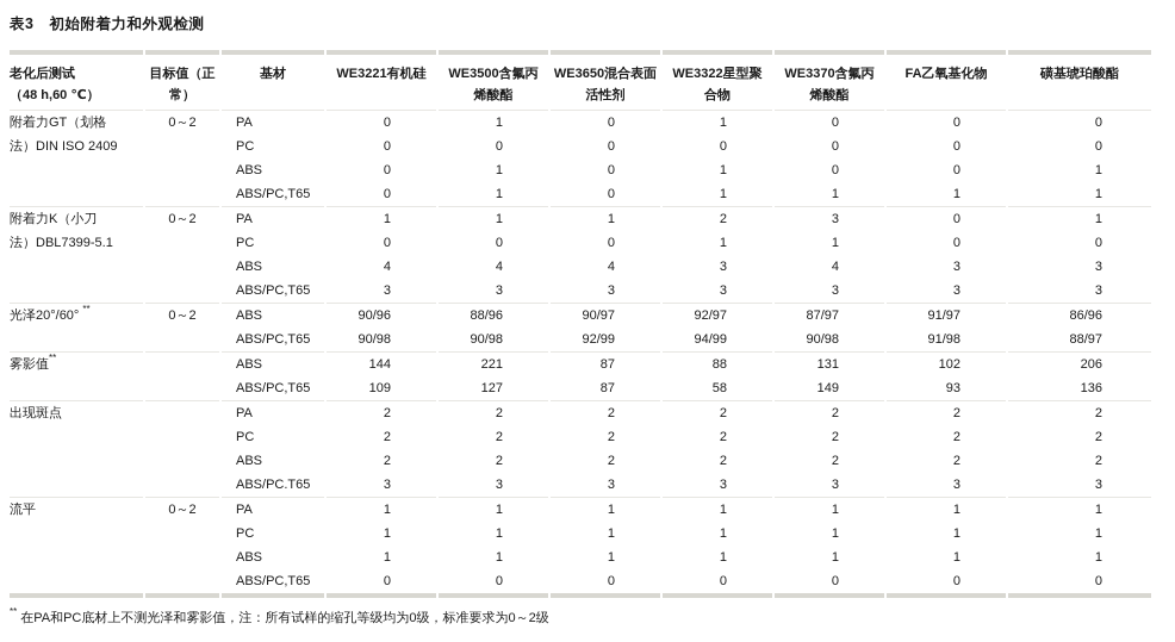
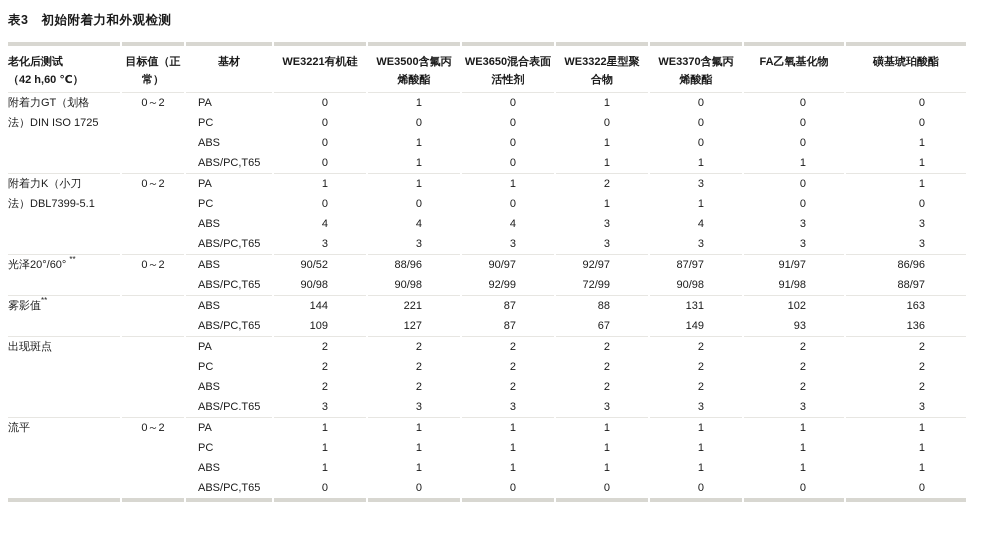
  表3 初始附着力和外观检测
- 老化后测试 （48 h,60 ℃）	目标值（正 常）	基材	WE3221有机硅	WE3500含氟丙 烯酸酯	WE3650混合表面 活性剂	WE3322星型聚 合物	WE3370含氟丙 烯酸酯	FA乙氧基化物	磺基琥珀酸酯
+ 老化后测试 （42 h,60 ℃）	目标值（正 常）	基材	WE3221有机硅	WE3500含氟丙 烯酸酯	WE3650混合表面 活性剂	WE3322星型聚 合物	WE3370含氟丙 烯酸酯	FA乙氧基化物	磺基琥珀酸酯
- 附着力GT（划格 法）DIN ISO 2409	0～2	PA	0	1	0	1	0	0	0
+ 附着力GT（划格 法）DIN ISO 1725	0～2	PA	0	1	0	1	0	0	0
  PC	0	0	0	0	0	0	0
  ABS	0	1	0	1	0	0	1
  ABS/PC,T65	0	1	0	1	1	1	1
  附着力K（小刀 法）DBL7399-5.1	0～2	PA	1	1	1	2	3	0	1
  PC	0	0	0	1	1	0	0
  ABS	4	4	4	3	4	3	3
  ABS/PC,T65	3	3	3	3	3	3	3
- 光泽20°/60° **	0～2	ABS	90/96	88/96	90/97	92/97	87/97	91/97	86/96
+ 光泽20°/60° **	0～2	ABS	90/52	88/96	90/97	92/97	87/97	91/97	86/96
- ABS/PC,T65	90/98	90/98	92/99	94/99	90/98	91/98	88/97
+ ABS/PC,T65	90/98	90/98	92/99	72/99	90/98	91/98	88/97
- 雾影值**		ABS	144	221	87	88	131	102	206
+ 雾影值**		ABS	144	221	87	88	131	102	163
- ABS/PC,T65	109	127	87	58	149	93	136
+ ABS/PC,T65	109	127	87	67	149	93	136
  出现斑点		PA	2	2	2	2	2	2	2
  PC	2	2	2	2	2	2	2
  ABS	2	2	2	2	2	2	2
  ABS/PC.T65	3	3	3	3	3	3	3
  流平	0～2	PA	1	1	1	1	1	1	1
  PC	1	1	1	1	1	1	1
  ABS	1	1	1	1	1	1	1
  ABS/PC,T65	0	0	0	0	0	0	0
- **在PA和PC底材上不测光泽和雾影值，注：所有试样的缩孔等级均为0级，标准要求为0～2级
